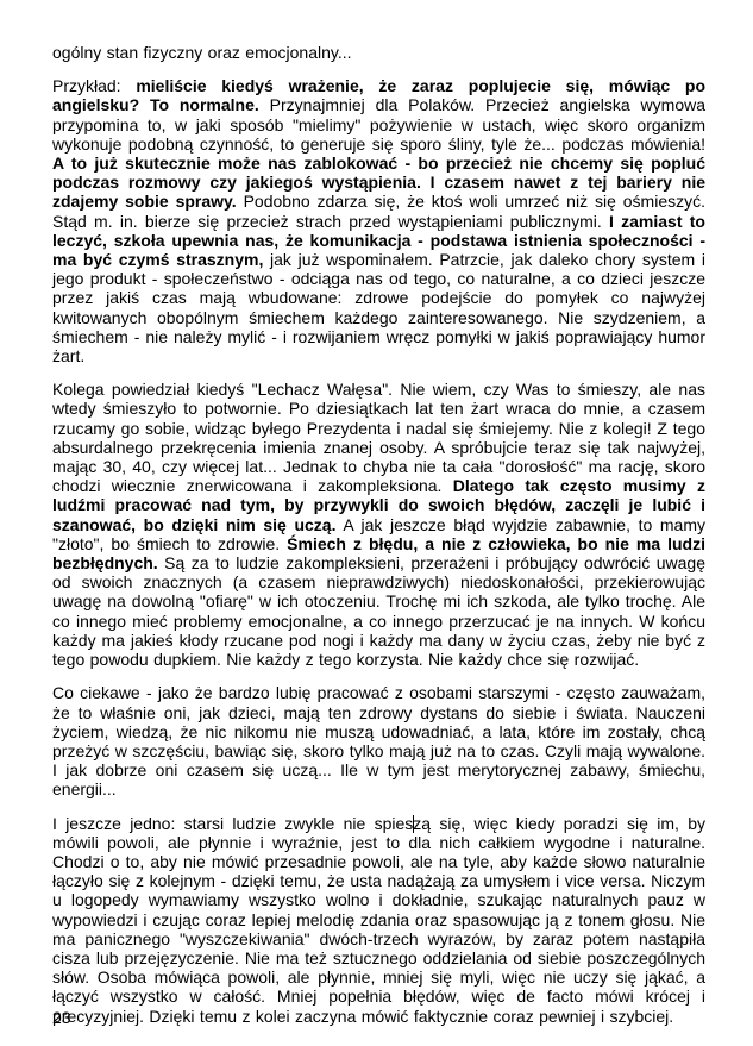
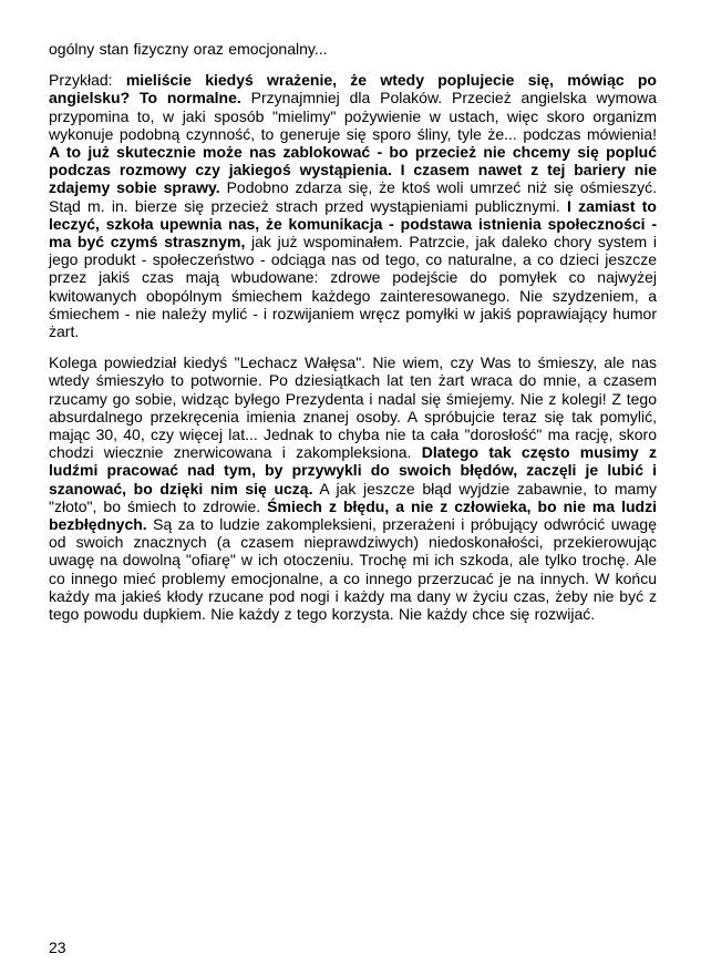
  ogólny stan fizyczny oraz emocjonalny...
- Przykład: mieliście kiedyś wrażenie, że zaraz poplujecie się, mówiąc po angielsku? To normalne. Przynajmniej dla Polaków. Przecież angielska wymowa przypomina to, w jaki sposób "mielimy" pożywienie w ustach, więc skoro organizm wykonuje podobną czynność, to generuje się sporo śliny, tyle że... podczas mówienia! A to już skutecznie może nas zablokować - bo przecież nie chcemy się popluć podczas rozmowy czy jakiegoś wystąpienia. I czasem nawet z tej bariery nie zdajemy sobie sprawy. Podobno zdarza się, że ktoś woli umrzeć niż się ośmieszyć. Stąd m. in. bierze się przecież strach przed wystąpieniami publicznymi. I zamiast to leczyć, szkoła upewnia nas, że komunikacja - podstawa istnienia społeczności - ma być czymś strasznym, jak już wspominałem. Patrzcie, jak daleko chory system i jego produkt - społeczeństwo - odciąga nas od tego, co naturalne, a co dzieci jeszcze przez jakiś czas mają wbudowane: zdrowe podejście do pomyłek co najwyżej kwitowanych obopólnym śmiechem każdego zainteresowanego. Nie szydzeniem, a śmiechem - nie należy mylić - i rozwijaniem wręcz pomyłki w jakiś poprawiający humor żart.
+ Przykład: mieliście kiedyś wrażenie, że wtedy poplujecie się, mówiąc po angielsku? To normalne. Przynajmniej dla Polaków. Przecież angielska wymowa przypomina to, w jaki sposób "mielimy" pożywienie w ustach, więc skoro organizm wykonuje podobną czynność, to generuje się sporo śliny, tyle że... podczas mówienia! A to już skutecznie może nas zablokować - bo przecież nie chcemy się popluć podczas rozmowy czy jakiegoś wystąpienia. I czasem nawet z tej bariery nie zdajemy sobie sprawy. Podobno zdarza się, że ktoś woli umrzeć niż się ośmieszyć. Stąd m. in. bierze się przecież strach przed wystąpieniami publicznymi. I zamiast to leczyć, szkoła upewnia nas, że komunikacja - podstawa istnienia społeczności - ma być czymś strasznym, jak już wspominałem. Patrzcie, jak daleko chory system i jego produkt - społeczeństwo - odciąga nas od tego, co naturalne, a co dzieci jeszcze przez jakiś czas mają wbudowane: zdrowe podejście do pomyłek co najwyżej kwitowanych obopólnym śmiechem każdego zainteresowanego. Nie szydzeniem, a śmiechem - nie należy mylić - i rozwijaniem wręcz pomyłki w jakiś poprawiający humor żart.
- Kolega powiedział kiedyś "Lechacz Wałęsa". Nie wiem, czy Was to śmieszy, ale nas wtedy śmieszyło to potwornie. Po dziesiątkach lat ten żart wraca do mnie, a czasem rzucamy go sobie, widząc byłego Prezydenta i nadal się śmiejemy. Nie z kolegi! Z tego absurdalnego przekręcenia imienia znanej osoby. A spróbujcie teraz się tak najwyżej, mając 30, 40, czy więcej lat... Jednak to chyba nie ta cała "dorosłość" ma rację, skoro chodzi wiecznie znerwicowana i zakompleksiona. Dlatego tak często musimy z ludźmi pracować nad tym, by przywykli do swoich błędów, zaczęli je lubić i szanować, bo dzięki nim się uczą. A jak jeszcze błąd wyjdzie zabawnie, to mamy "złoto", bo śmiech to zdrowie. Śmiech z błędu, a nie z człowieka, bo nie ma ludzi bezbłędnych. Są za to ludzie zakompleksieni, przerażeni i próbujący odwrócić uwagę od swoich znacznych (a czasem nieprawdziwych) niedoskonałości, przekierowując uwagę na dowolną "ofiarę" w ich otoczeniu. Trochę mi ich szkoda, ale tylko trochę. Ale co innego mieć problemy emocjonalne, a co innego przerzucać je na innych. W końcu każdy ma jakieś kłody rzucane pod nogi i każdy ma dany w życiu czas, żeby nie być z tego powodu dupkiem. Nie każdy z tego korzysta. Nie każdy chce się rozwijać.
+ Kolega powiedział kiedyś "Lechacz Wałęsa". Nie wiem, czy Was to śmieszy, ale nas wtedy śmieszyło to potwornie. Po dziesiątkach lat ten żart wraca do mnie, a czasem rzucamy go sobie, widząc byłego Prezydenta i nadal się śmiejemy. Nie z kolegi! Z tego absurdalnego przekręcenia imienia znanej osoby. A spróbujcie teraz się tak pomylić, mając 30, 40, czy więcej lat... Jednak to chyba nie ta cała "dorosłość" ma rację, skoro chodzi wiecznie znerwicowana i zakompleksiona. Dlatego tak często musimy z ludźmi pracować nad tym, by przywykli do swoich błędów, zaczęli je lubić i szanować, bo dzięki nim się uczą. A jak jeszcze błąd wyjdzie zabawnie, to mamy "złoto", bo śmiech to zdrowie. Śmiech z błędu, a nie z człowieka, bo nie ma ludzi bezbłędnych. Są za to ludzie zakompleksieni, przerażeni i próbujący odwrócić uwagę od swoich znacznych (a czasem nieprawdziwych) niedoskonałości, przekierowując uwagę na dowolną "ofiarę" w ich otoczeniu. Trochę mi ich szkoda, ale tylko trochę. Ale co innego mieć problemy emocjonalne, a co innego przerzucać je na innych. W końcu każdy ma jakieś kłody rzucane pod nogi i każdy ma dany w życiu czas, żeby nie być z tego powodu dupkiem. Nie każdy z tego korzysta. Nie każdy chce się rozwijać.
- Co ciekawe - jako że bardzo lubię pracować z osobami starszymi - często zauważam, że to właśnie oni, jak dzieci, mają ten zdrowy dystans do siebie i świata. Nauczeni życiem, wiedzą, że nic nikomu nie muszą udowadniać, a lata, które im zostały, chcą przeżyć w szczęściu, bawiąc się, skoro tylko mają już na to czas. Czyli mają wywalone. I jak dobrze oni czasem się uczą... Ile w tym jest merytorycznej zabawy, śmiechu, energii...
- I jeszcze jedno: starsi ludzie zwykle nie spieszą się, więc kiedy poradzi się im, by mówili powoli, ale płynnie i wyraźnie, jest to dla nich całkiem wygodne i naturalne. Chodzi o to, aby nie mówić przesadnie powoli, ale na tyle, aby każde słowo naturalnie łączyło się z kolejnym - dzięki temu, że usta nadążają za umysłem i vice versa. Niczym u logopedy wymawiamy wszystko wolno i dokładnie, szukając naturalnych pauz w wypowiedzi i czując coraz lepiej melodię zdania oraz spasowując ją z tonem głosu. Nie ma panicznego "wyszczekiwania" dwóch-trzech wyrazów, by zaraz potem nastąpiła cisza lub przejęzyczenie. Nie ma też sztucznego oddzielania od siebie poszczególnych słów. Osoba mówiąca powoli, ale płynnie, mniej się myli, więc nie uczy się jąkać, a łączyć wszystko w całość. Mniej popełnia błędów, więc de facto mówi krócej i precyzyjniej. Dzięki temu z kolei zaczyna mówić faktycznie coraz pewniej i szybciej.
  23
